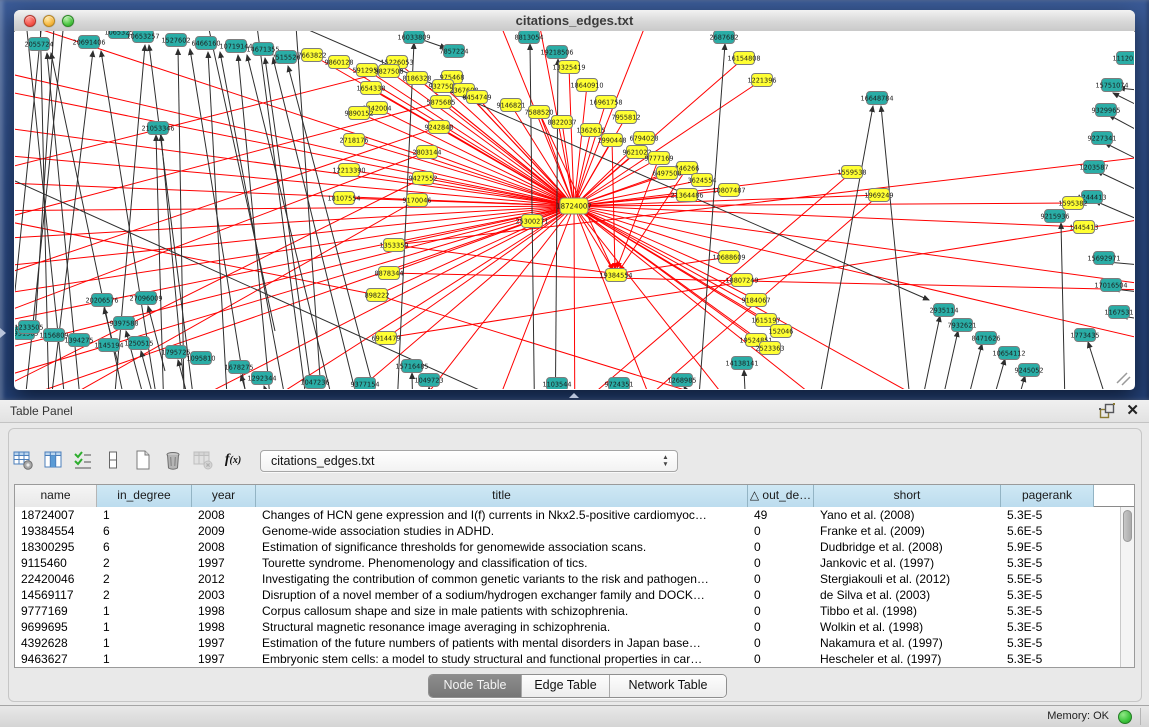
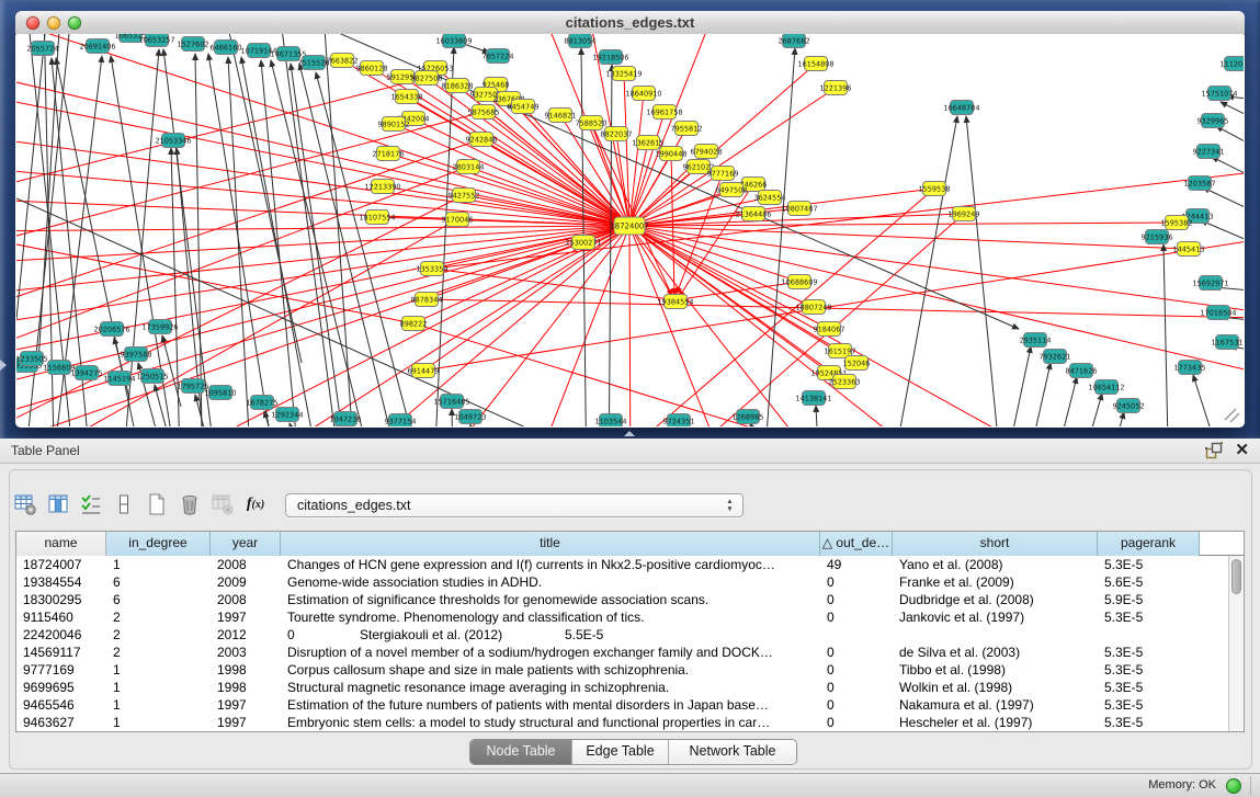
  citations_edges.txt
  2055724
  20691406
  10653257
  1527602
  6466160
  10719144
  14671355
  7515526
  7663822
  9860128
  591295
  1654338
  42004
  9890152
  2718176
  12213390
  18107554
  16033809
  7857224
  8813054
  19218506
  2687682
  16154808
  1221396
  15226053
  9827508
  8186328
  975468
  932750
  5875685
  8454749
  9146821
  7588520
  8822037
  13325419
  18640910
  16961758
  7955812
  1362615
  1990448
  6794028
  962102
  9777169
  46266
  6497508
  3624554
  10807487
  21364486
  9242848
  2803144
  9427552
  9170046
  18724007
  25300271
  19384554
  1353359
  8878344
  898222
  6914479
  15716485
  10688609
  18807249
  9184067
  1615197
  152046
  19524851
  2523363
  14138141
  16648784
  11120
  15751074
  9329965
  9227341
  1203587
  244413
  9215936
  1595382
  1445413
  2935114
  7932621
  8471626
  10654112
  9245052
  15692971
  17016504
  1167531
  1773435
  1156809
  1233505
  1394275
  1145194
  9397588
  20206576
- 27096009
+ 17359926
  1250515
  1795725
  1095810
  1678275
  1292344
  1047236
  9377154
  21053346
  1049723
  1103544
  9724351
  1268985
  1559538
  1969249
  Table Panel
  ✕
  f(x)
  citations_edges.txt
  name
  in_degree
  year
  title
  △ out_de…
  short
  pagerank
  18724007
  1
  2008
  Changes of HCN gene expression and I(f) currents in Nkx2.5-positive cardiomyoc…
  49
  Yano et al. (2008)
  5.3E-5
  19384554
  6
  2009
  Genome-wide association studies in ADHD.
  0
  Franke et al. (2009)
  5.6E-5
  18300295
  6
  2008
  Estimation of significance thresholds for genomewide association scans.
  0
  Dudbridge et al. (2008)
  5.9E-5
  9115460
  2
  1997
  Tourette syndrome. Phenomenology and classification of tics.
  0
  Jankovic et al. (1997)
  5.3E-5
  22420046
  2
  2012
- Investigating the contribution of common genetic variants to the risk and pathogen…
  0
  Stergiakouli et al. (2012)
  5.5E-5
  14569117
  2
  2003
  Disruption of a novel member of a sodium/hydrogen exchanger family and DOCK…
  0
  de Silva et al. (2003)
  5.3E-5
  9777169
  1
  1998
  Corpus callosum shape and size in male patients with schizophrenia.
  0
  Tibbo et al. (1998)
  5.3E-5
  9699695
  1
  1998
  Structural magnetic resonance image averaging in schizophrenia.
  0
  Wolkin et al. (1998)
  5.3E-5
- 4392628
+ 9465546
  1
  1997
  Estimation of the future numbers of patients with mental disorders in Japan base…
  0
  Nakamura et al. (1997)
  5.3E-5
  9463627
  1
  1997
  Embryonic stem cells: a model to study structural and functional properties in car…
  0
  Hescheler et al. (1997)
  5.3E-5
  Node Table
  Edge Table
  Network Table
  Memory: OK
